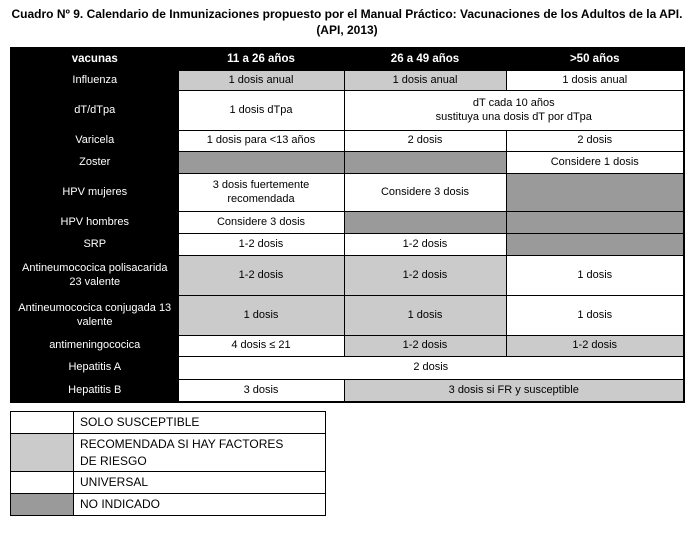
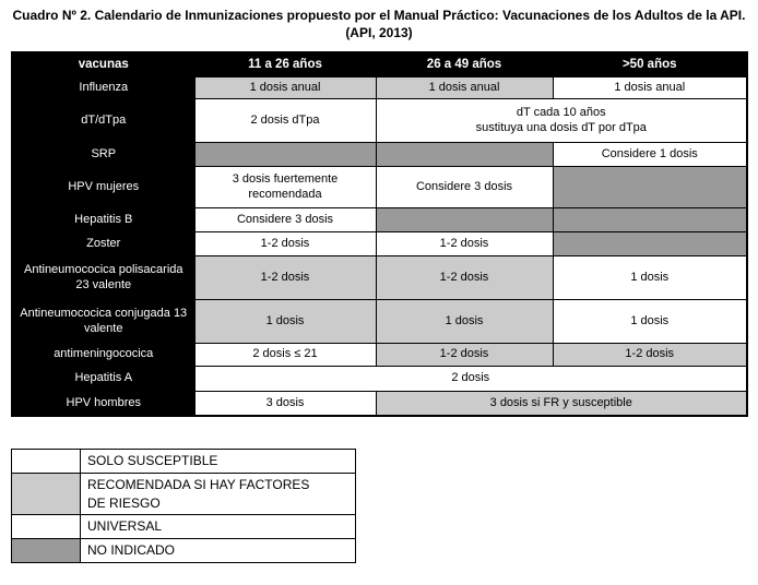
- Cuadro Nº 9. Calendario de Inmunizaciones propuesto por el Manual Práctico: Vacunaciones de los Adultos de la API. (API, 2013)
+ Cuadro Nº 2. Calendario de Inmunizaciones propuesto por el Manual Práctico: Vacunaciones de los Adultos de la API. (API, 2013)
  vacunas	11 a 26 años	26 a 49 años	>50 años
  Influenza	1 dosis anual	1 dosis anual	1 dosis anual
- dT/dTpa	1 dosis dTpa	dT cada 10 años sustituya una dosis dT por dTpa
+ dT/dTpa	2 dosis dTpa	dT cada 10 años sustituya una dosis dT por dTpa
- Varicela	1 dosis para <13 años	2 dosis	2 dosis
- Zoster			Considere 1 dosis
+ SRP			Considere 1 dosis
  HPV mujeres	3 dosis fuertemente recomendada	Considere 3 dosis
- HPV hombres	Considere 3 dosis
+ Hepatitis B	Considere 3 dosis
- SRP	1-2 dosis	1-2 dosis
+ Zoster	1-2 dosis	1-2 dosis
  Antineumococica polisacarida 23 valente	1-2 dosis	1-2 dosis	1 dosis
  Antineumococica conjugada 13 valente	1 dosis	1 dosis	1 dosis
- antimeningococica	4 dosis ≤ 21	1-2 dosis	1-2 dosis
+ antimeningococica	2 dosis ≤ 21	1-2 dosis	1-2 dosis
  Hepatitis A	2 dosis
- Hepatitis B	3 dosis	3 dosis si FR y susceptible
+ HPV hombres	3 dosis	3 dosis si FR y susceptible
  	SOLO SUSCEPTIBLE
  	RECOMENDADA SI HAY FACTORES DE RIESGO
  	UNIVERSAL
  	NO INDICADO
